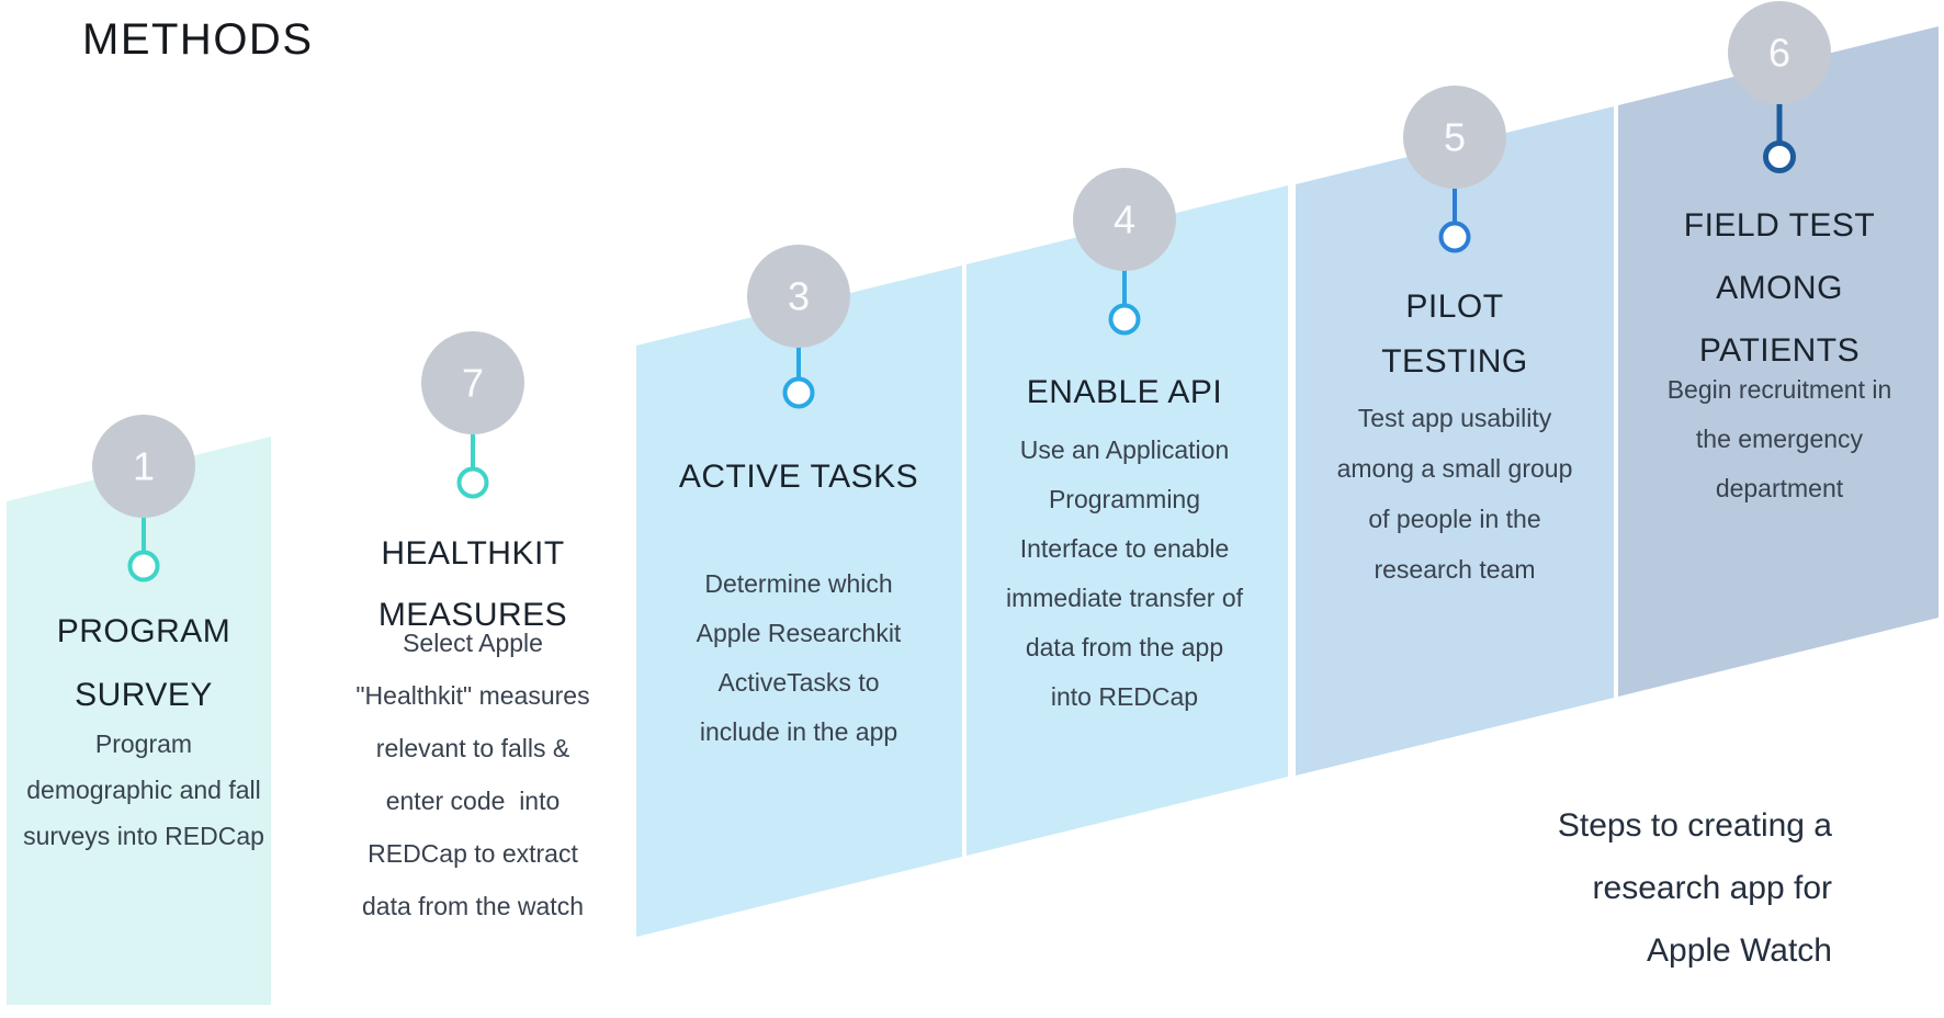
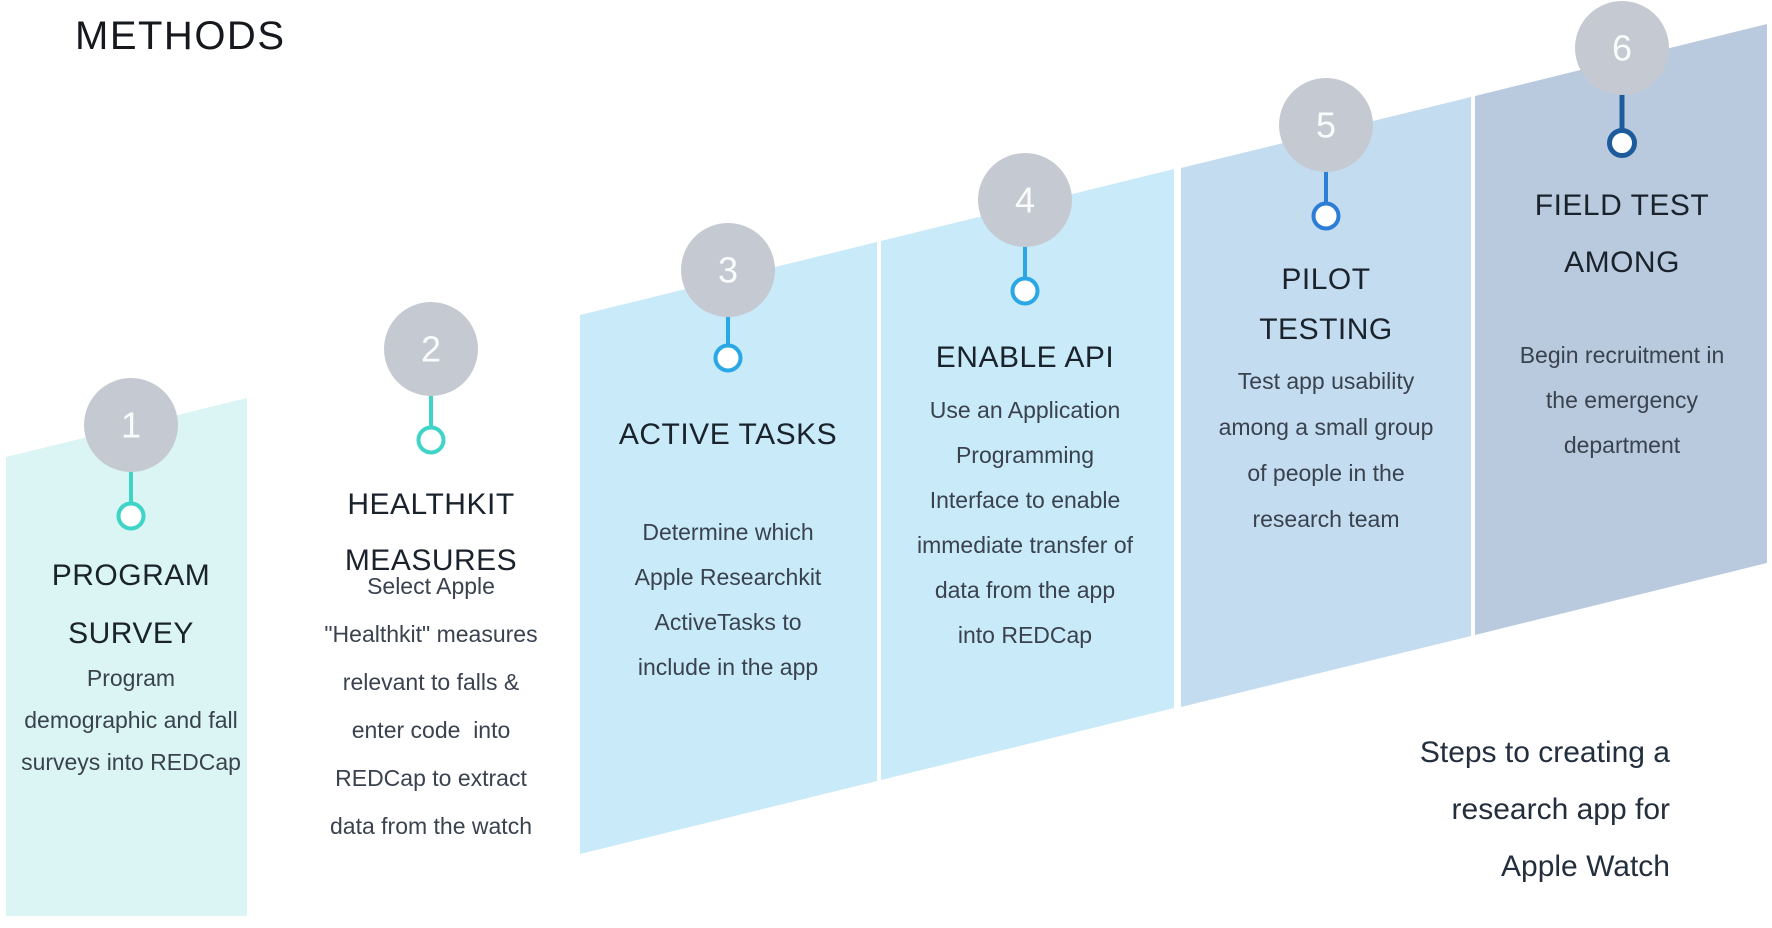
  1
- 7
+ 2
  3
  4
  5
  6
  METHODS
  PROGRAM
  SURVEY
  Program
  demographic and fall
  surveys into REDCap
  HEALTHKIT
  MEASURES
  Select Apple
  "Healthkit" measures
  relevant to falls &
  enter code into
  REDCap to extract
  data from the watch
  ACTIVE TASKS
  Determine which
  Apple Researchkit
  ActiveTasks to
  include in the app
  ENABLE API
  Use an Application
  Programming
  Interface to enable
  immediate transfer of
  data from the app
  into REDCap
  PILOT
  TESTING
  Test app usability
  among a small group
  of people in the
  research team
  FIELD TEST
  AMONG
- PATIENTS
  Begin recruitment in
  the emergency
  department
  Steps to creating a
  research app for
  Apple Watch
